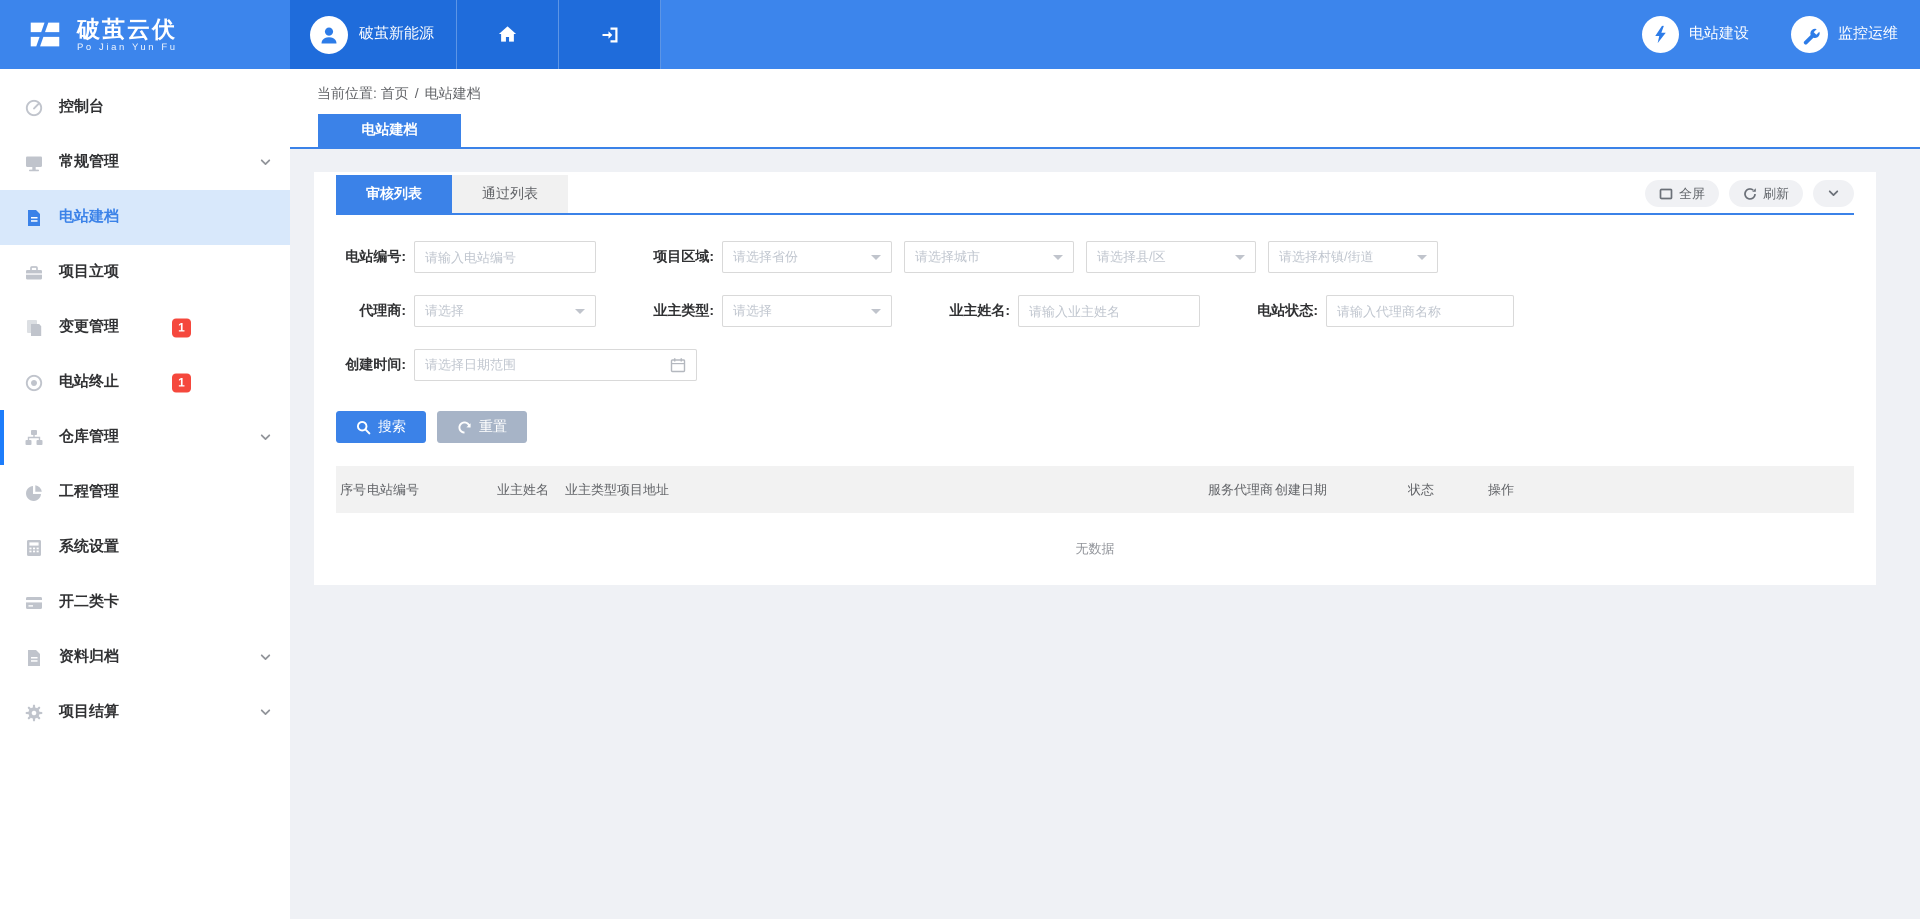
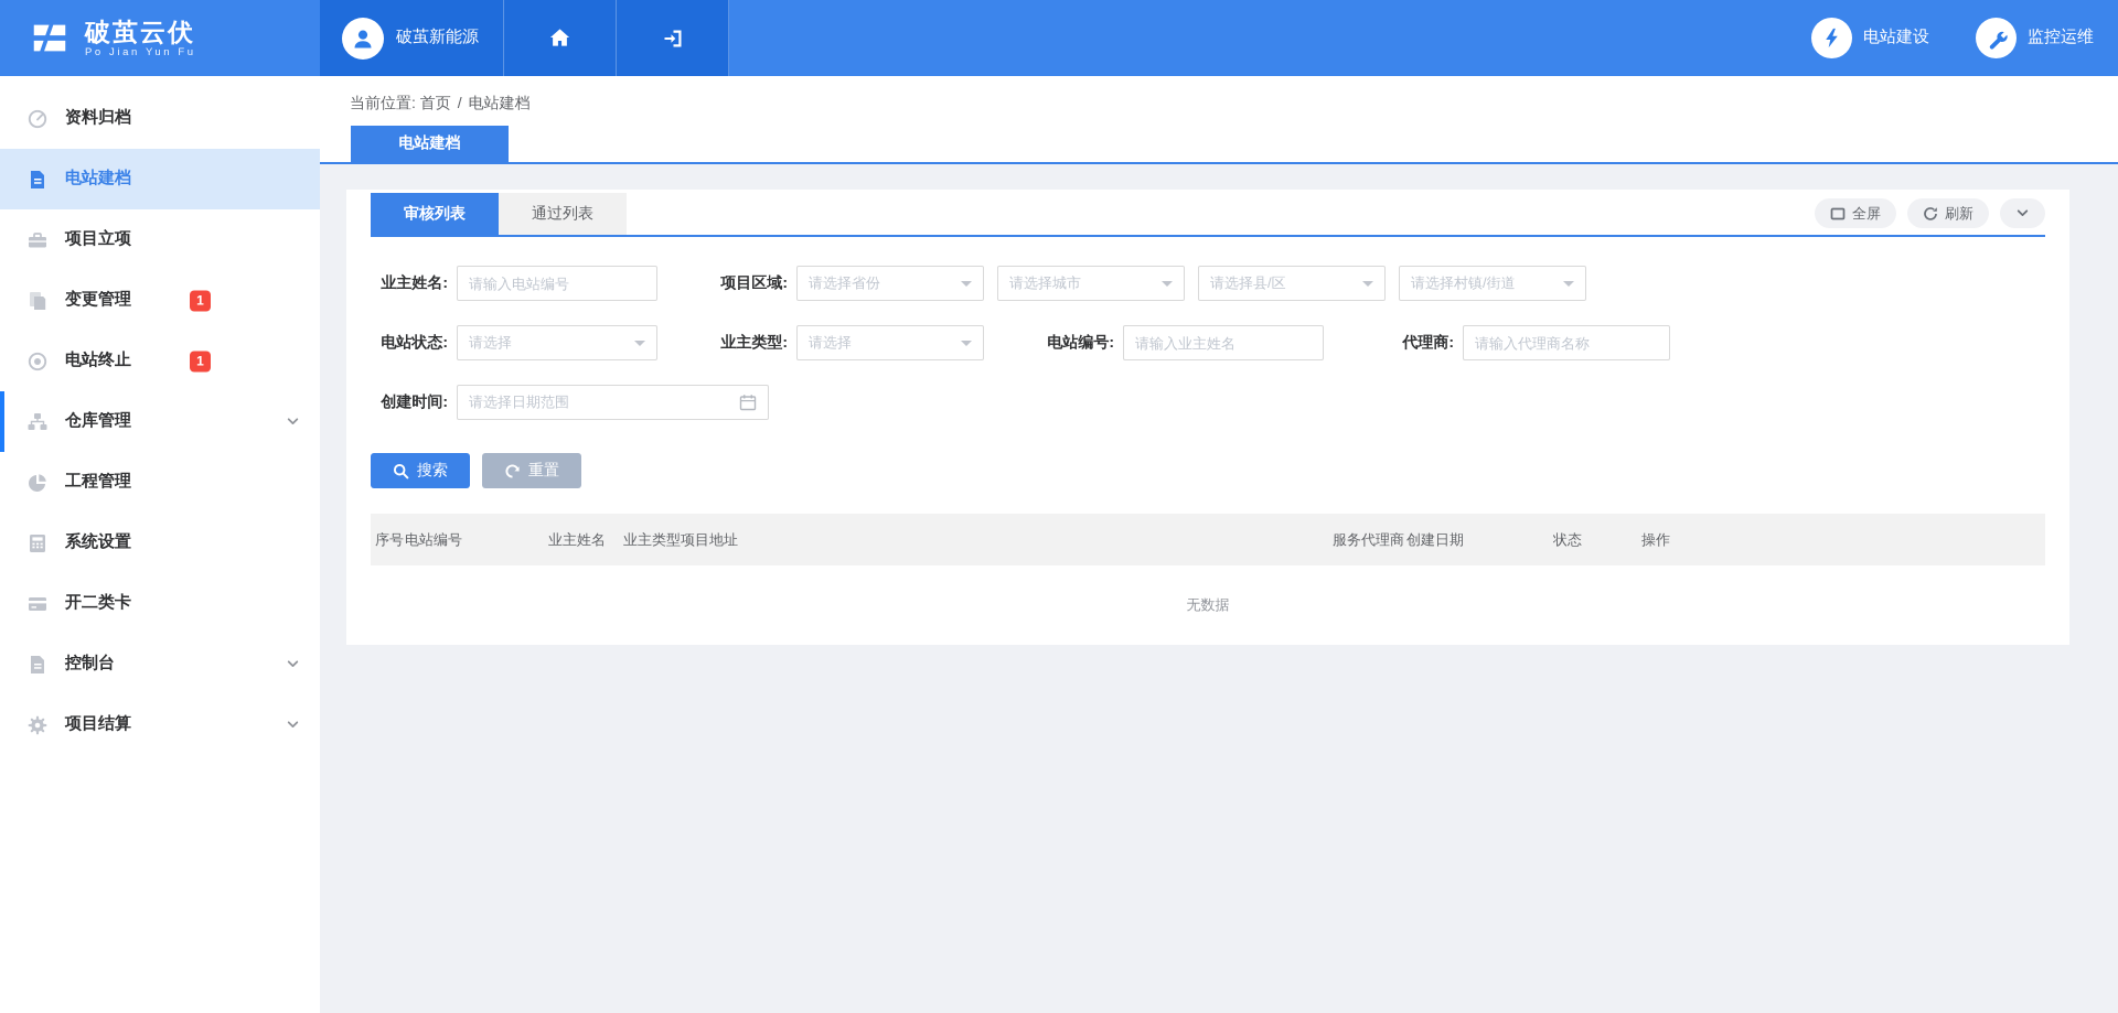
  破茧云伏
  Po Jian Yun Fu
  破茧新能源
  电站建设
  监控运维
- 控制台
+ 资料归档
- 常规管理
  电站建档
  项目立项
  变更管理
  1
  电站终止
  1
  仓库管理
  工程管理
  系统设置
  开二类卡
- 资料归档
+ 控制台
  项目结算
  当前位置: 首页 / 电站建档
  电站建档
  审核列表
  通过列表
  全屏
  刷新
- 电站编号:
+ 业主姓名:
  请输入电站编号
  项目区域:
  请选择省份
  请选择城市
  请选择县/区
  请选择村镇/街道
- 代理商:
+ 电站状态:
  请选择
  业主类型:
  请选择
- 业主姓名:
+ 电站编号:
  请输入业主姓名
- 电站状态:
+ 代理商:
  请输入代理商名称
  创建时间:
  请选择日期范围
  搜索
  重置
  序号
  电站编号
  业主姓名
  业主类型
  项目地址
  服务代理商
  创建日期
  状态
  操作
  无数据
